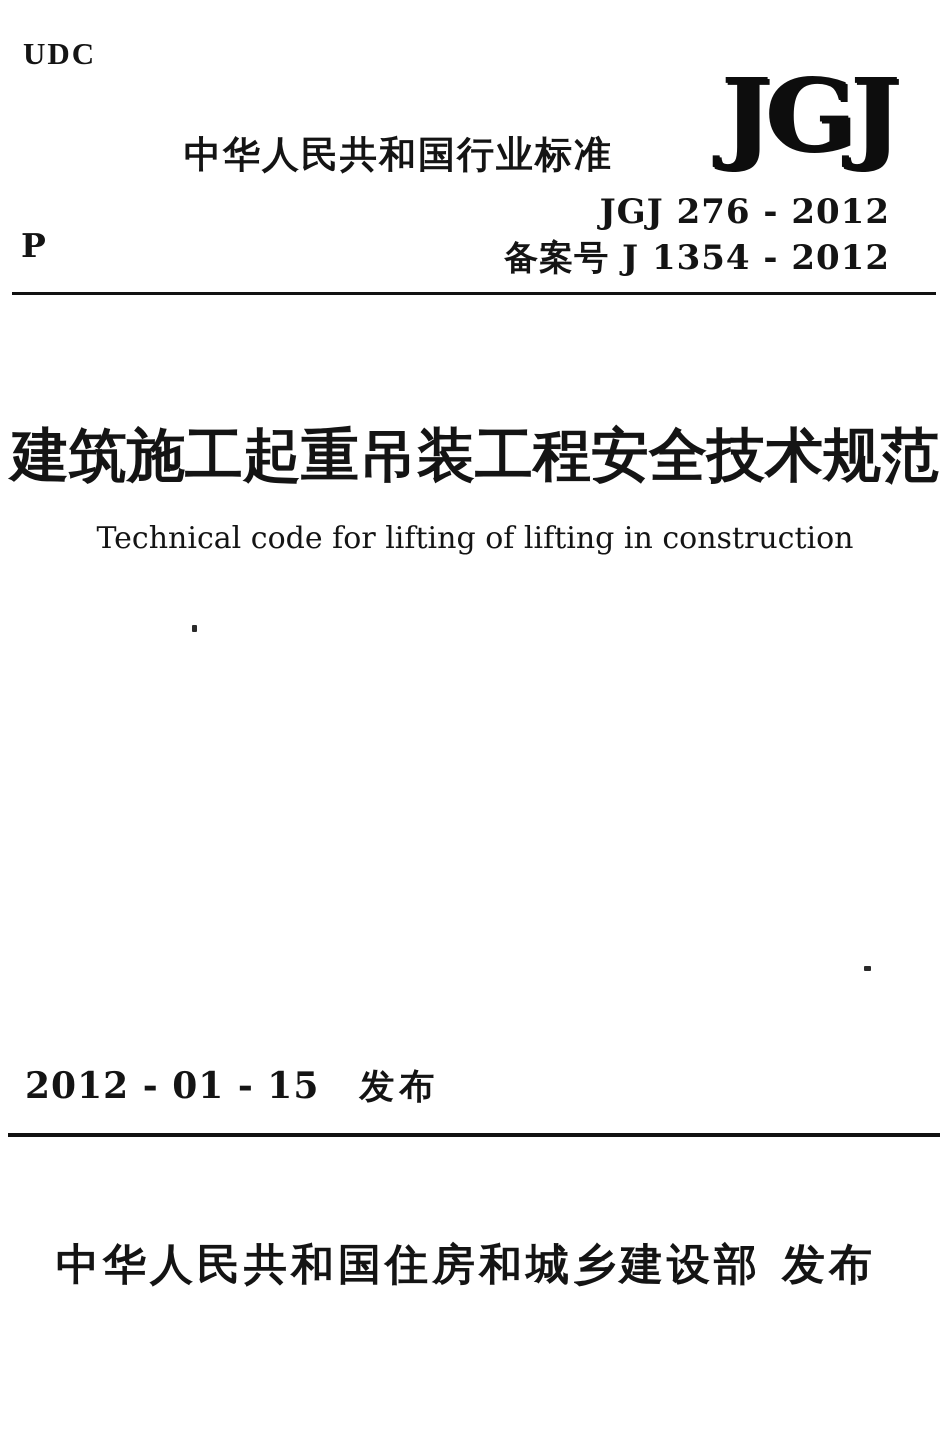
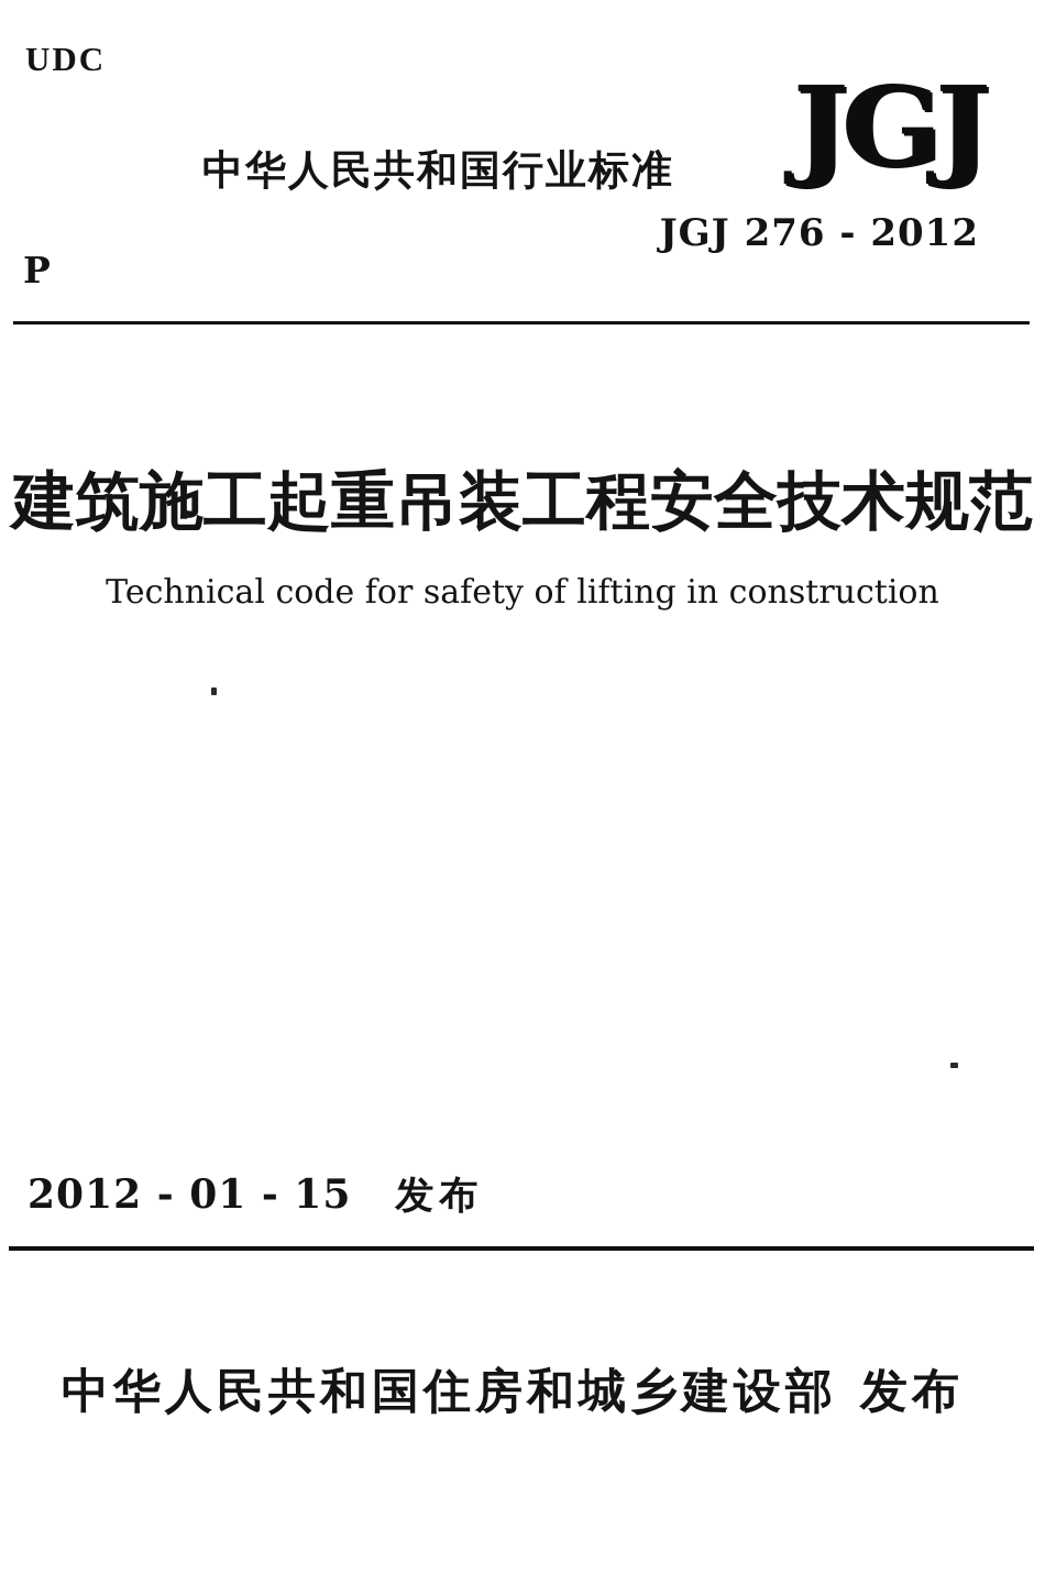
  UDC
  中华人民共和国行业标准
  JGJ
  JGJ 276 - 2012
- 备案号 J 1354 - 2012
  P
  建筑施工起重吊装工程安全技术规范
- Technical code for lifting of lifting in construction
+ Technical code for safety of lifting in construction
  2012 - 01 - 15
  发布
  中华人民共和国住房和城乡建设部
  发布
